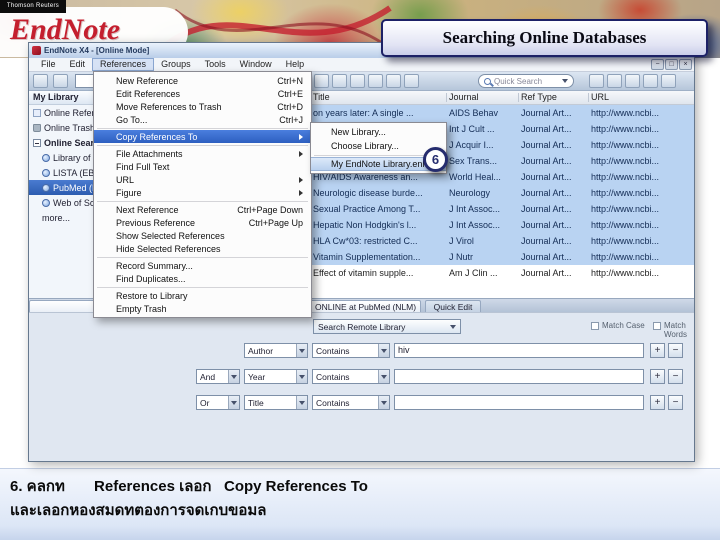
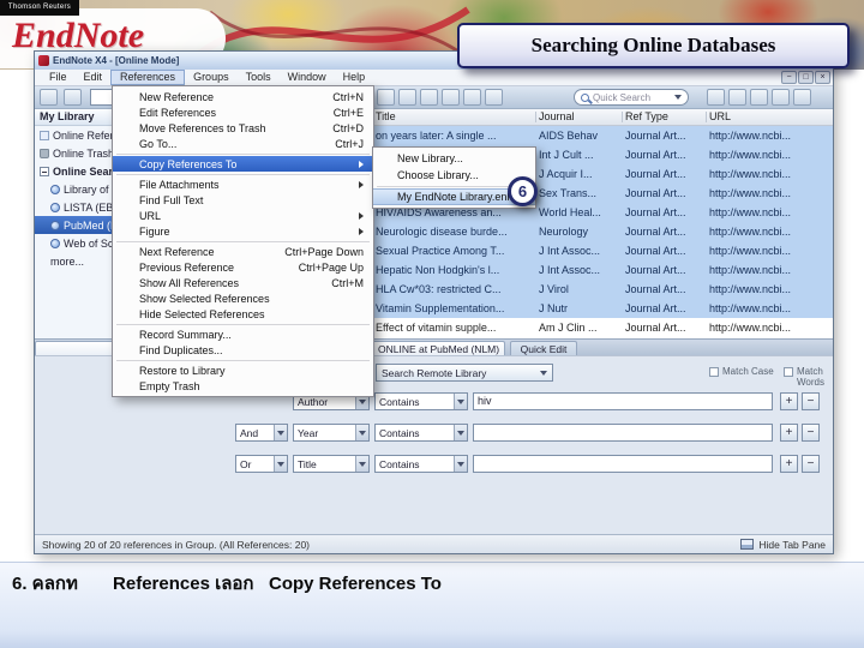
  EndNote
  Searching Online Databases
  EndNote X4 - [Online Mode]
  File
  Edit
  References
  Groups
  Tools
  Window
  Help
  Quick Search
  My Library
  Online Tras
  Online Sea
  more...
  Title
  Journal
  Ref Type
  URL
  on years later: A single ...
  AIDS Behav
  Journal Art...
  http://www.ncbi...
  Int J Cult ...
  Journal Art...
  http://www.ncbi...
  J Acquir I...
  Journal Art...
  http://www.ncbi...
  Sex Trans...
  Journal Art...
  http://www.ncbi...
  HIV/AIDS Awareness an...
  World Heal...
  Journal Art...
  http://www.ncbi...
  Neurologic disease burde...
  Neurology
  Journal Art...
  http://www.ncbi...
  Sexual Practice Among T...
  J Int Assoc...
  Journal Art...
  http://www.ncbi...
  Hepatic Non Hodgkin's l...
  J Int Assoc...
  Journal Art...
  http://www.ncbi...
  HLA Cw*03: restricted C...
  J Virol
  Journal Art...
  http://www.ncbi...
  Vitamin Supplementation...
  J Nutr
  Journal Art...
  http://www.ncbi...
  Effect of vitamin supple...
  Am J Clin ...
  Journal Art...
  http://www.ncbi...
  ONLINE at PubMed (NLM)
  Quick Edit
  Search Remote Library
  Match Case
  Match Words
  Author
  Contains
  hiv
  +
  −
  And
  Year
  Contains
  +
  −
  Or
  Title
  Contains
  +
  −
+ Showing 20 of 20 references in Group. (All References: 20)
+ Hide Tab Pane
  New Reference
  Ctrl+N
  Edit References
  Ctrl+E
  Move References to Trash
  Ctrl+D
  Go To...
  Ctrl+J
  Copy References To
  File Attachments
  Find Full Text
  URL
  Figure
  Next Reference
  Ctrl+Page Down
  Previous Reference
  Ctrl+Page Up
+ Show All References
+ Ctrl+M
  Show Selected References
  Hide Selected References
  Record Summary...
  Find Duplicates...
  Restore to Library
  Empty Trash
  New Library...
  Choose Library...
  My EndNote Library.en
  6
  6. คลกท References เลอก Copy References To
- และเลอกหองสมดทตองการจดเกบขอมล
